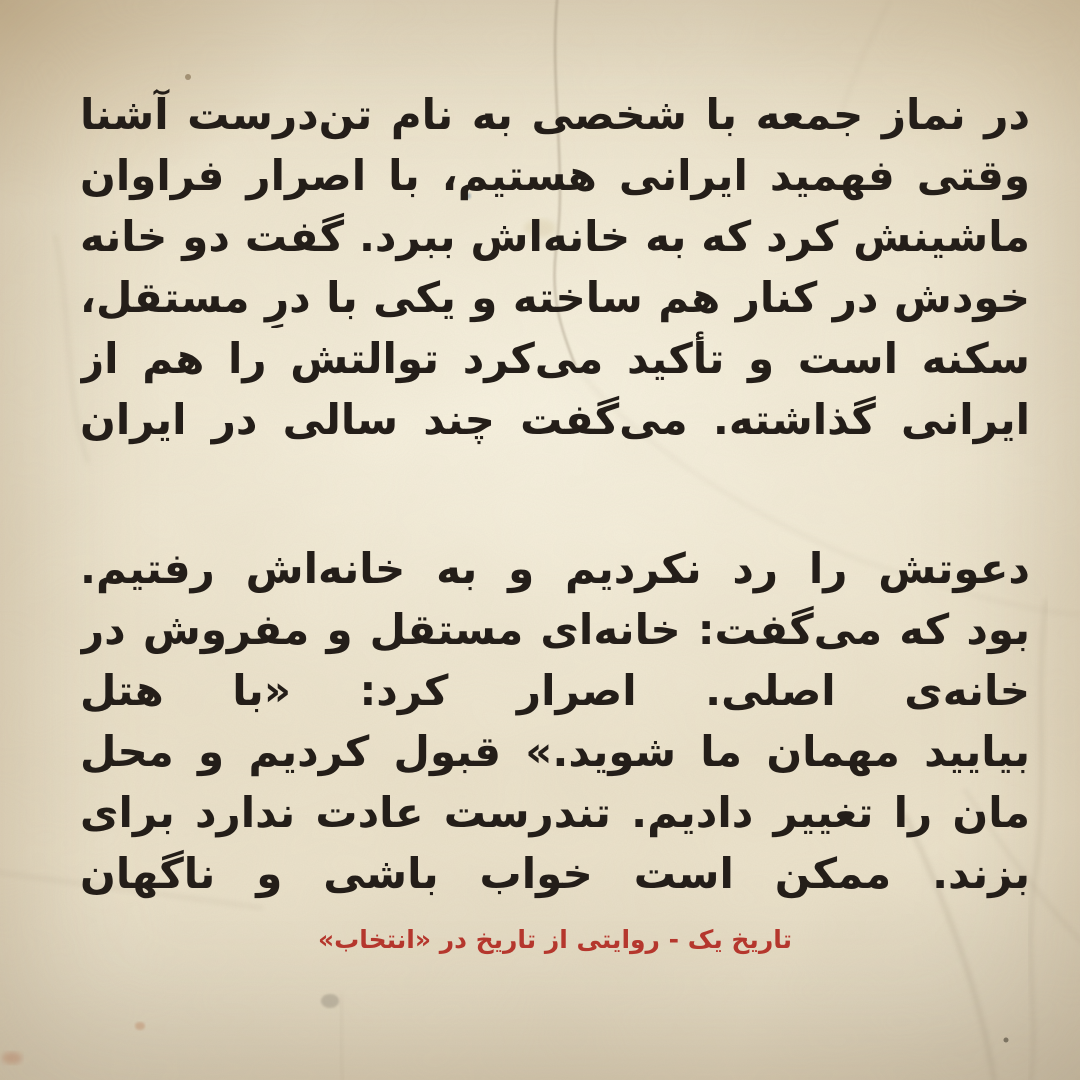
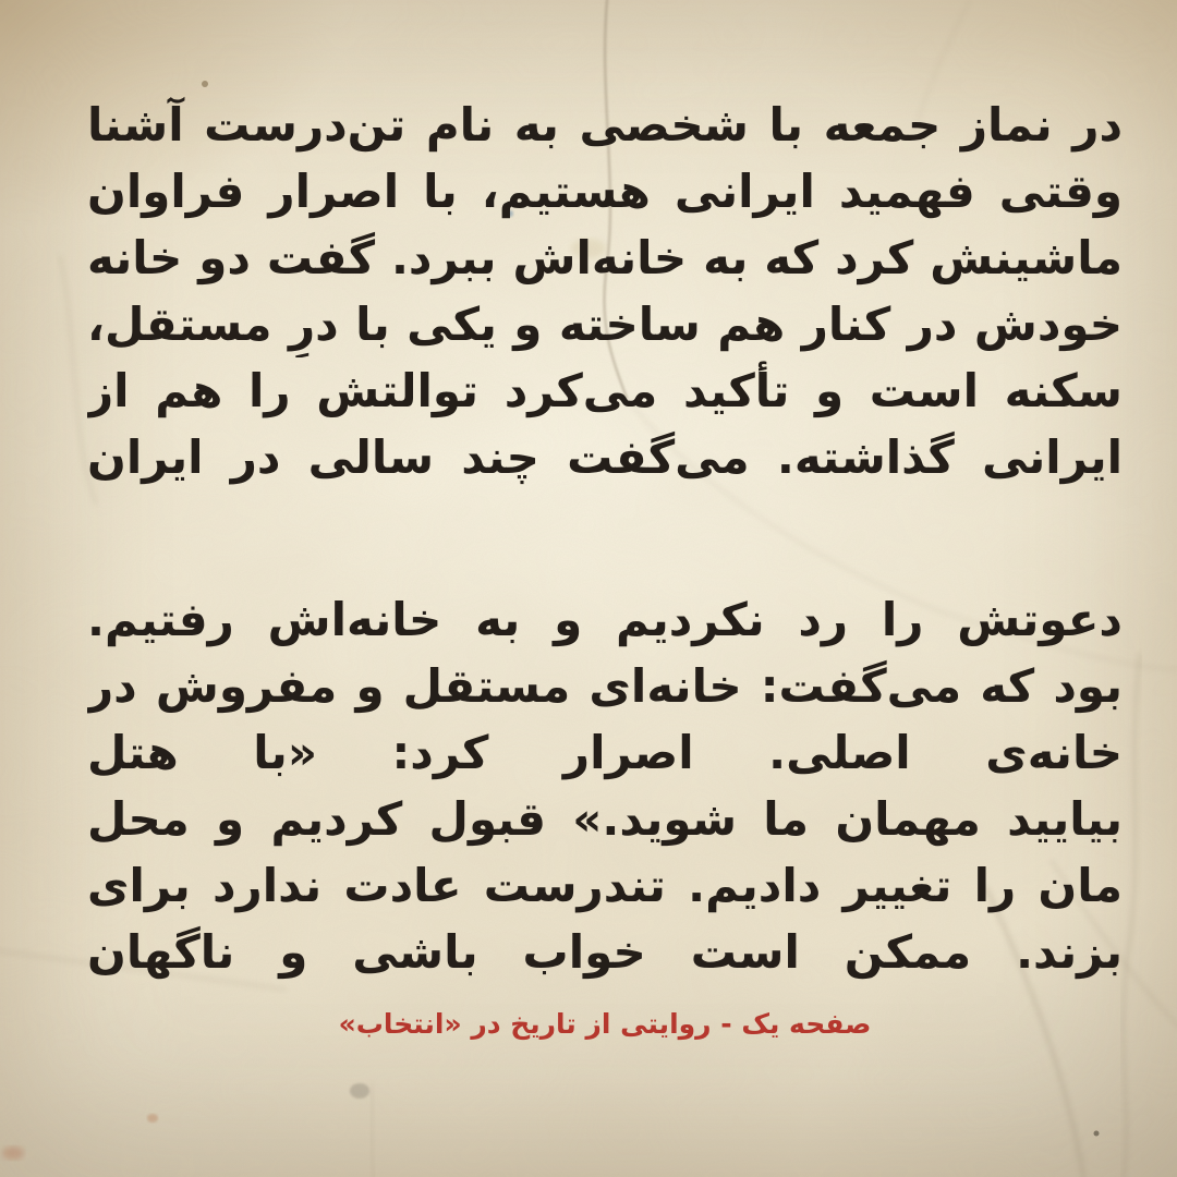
  در نماز جمعه با شخصی به نام تن‌درست آشنا
  وقتی فهمید ایرانی هستیم، با اصرار فراوان
  ماشینش کرد که به خانه‌اش ببرد. گفت دو خانه
  خودش در کنار هم ساخته و یکی با درِ مستقل،
  سکنه است و تأکید می‌کرد توالتش را هم از
  ایرانی گذاشته. می‌گفت چند سالی در ایران
  دعوتش را رد نکردیم و به خانه‌اش رفتیم.
  بود که می‌گفت: خانه‌ای مستقل و مفروش در
  بیایید مهمان ما شوید.» قبول کردیم و محل
  مان را تغییر دادیم. تندرست عادت ندارد برای
  بزند. ممکن است خواب باشی و ناگهان
- تاریخ یک - روایتی از تاریخ در «انتخاب»
+ صفحه یک - روایتی از تاریخ در «انتخاب»
